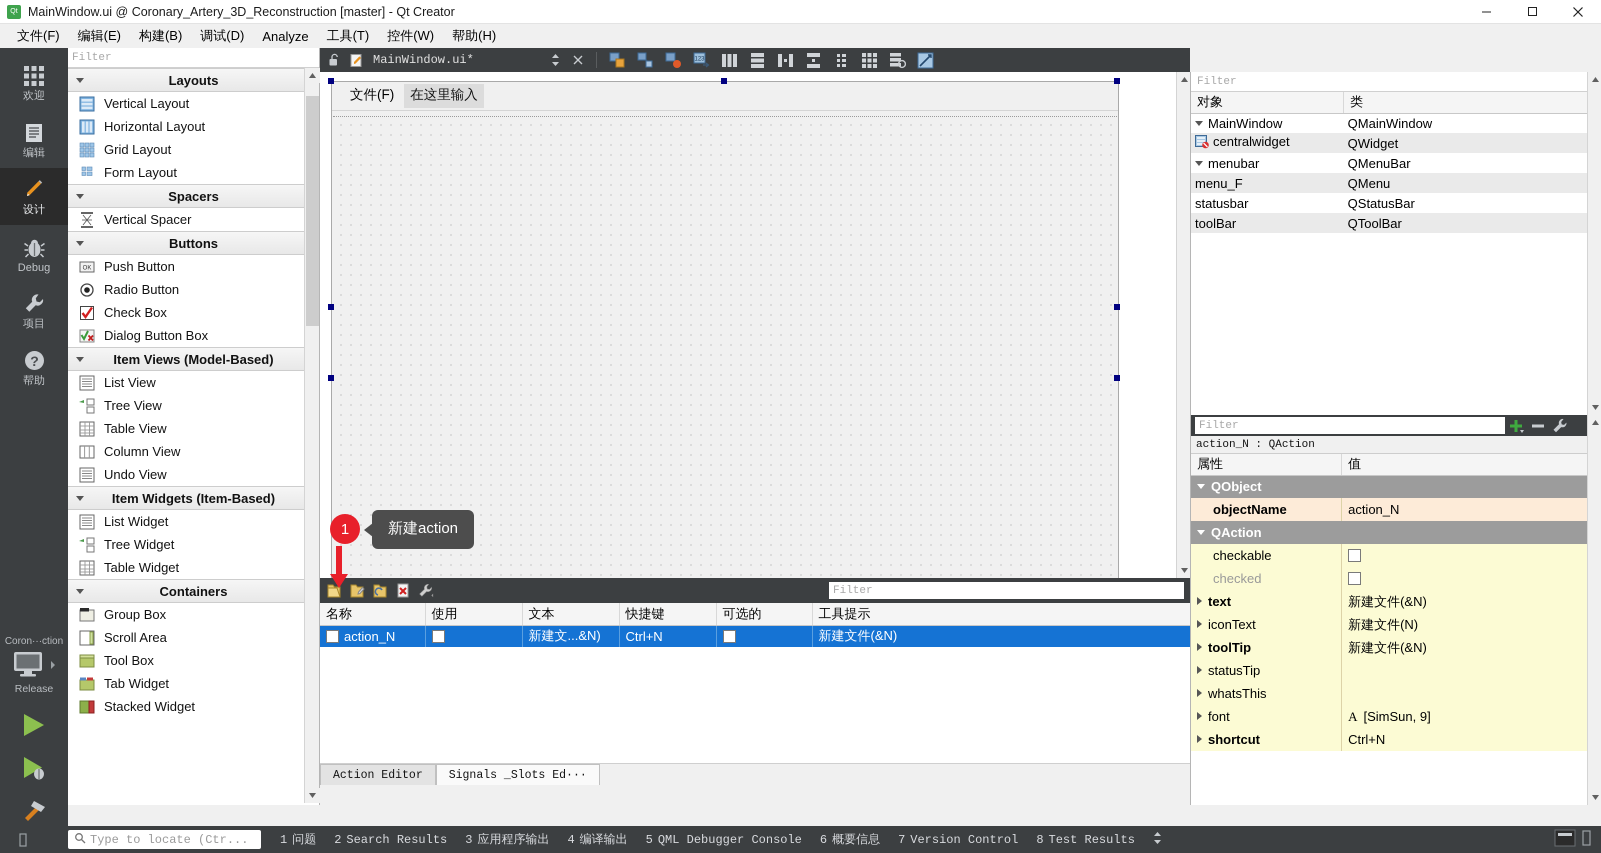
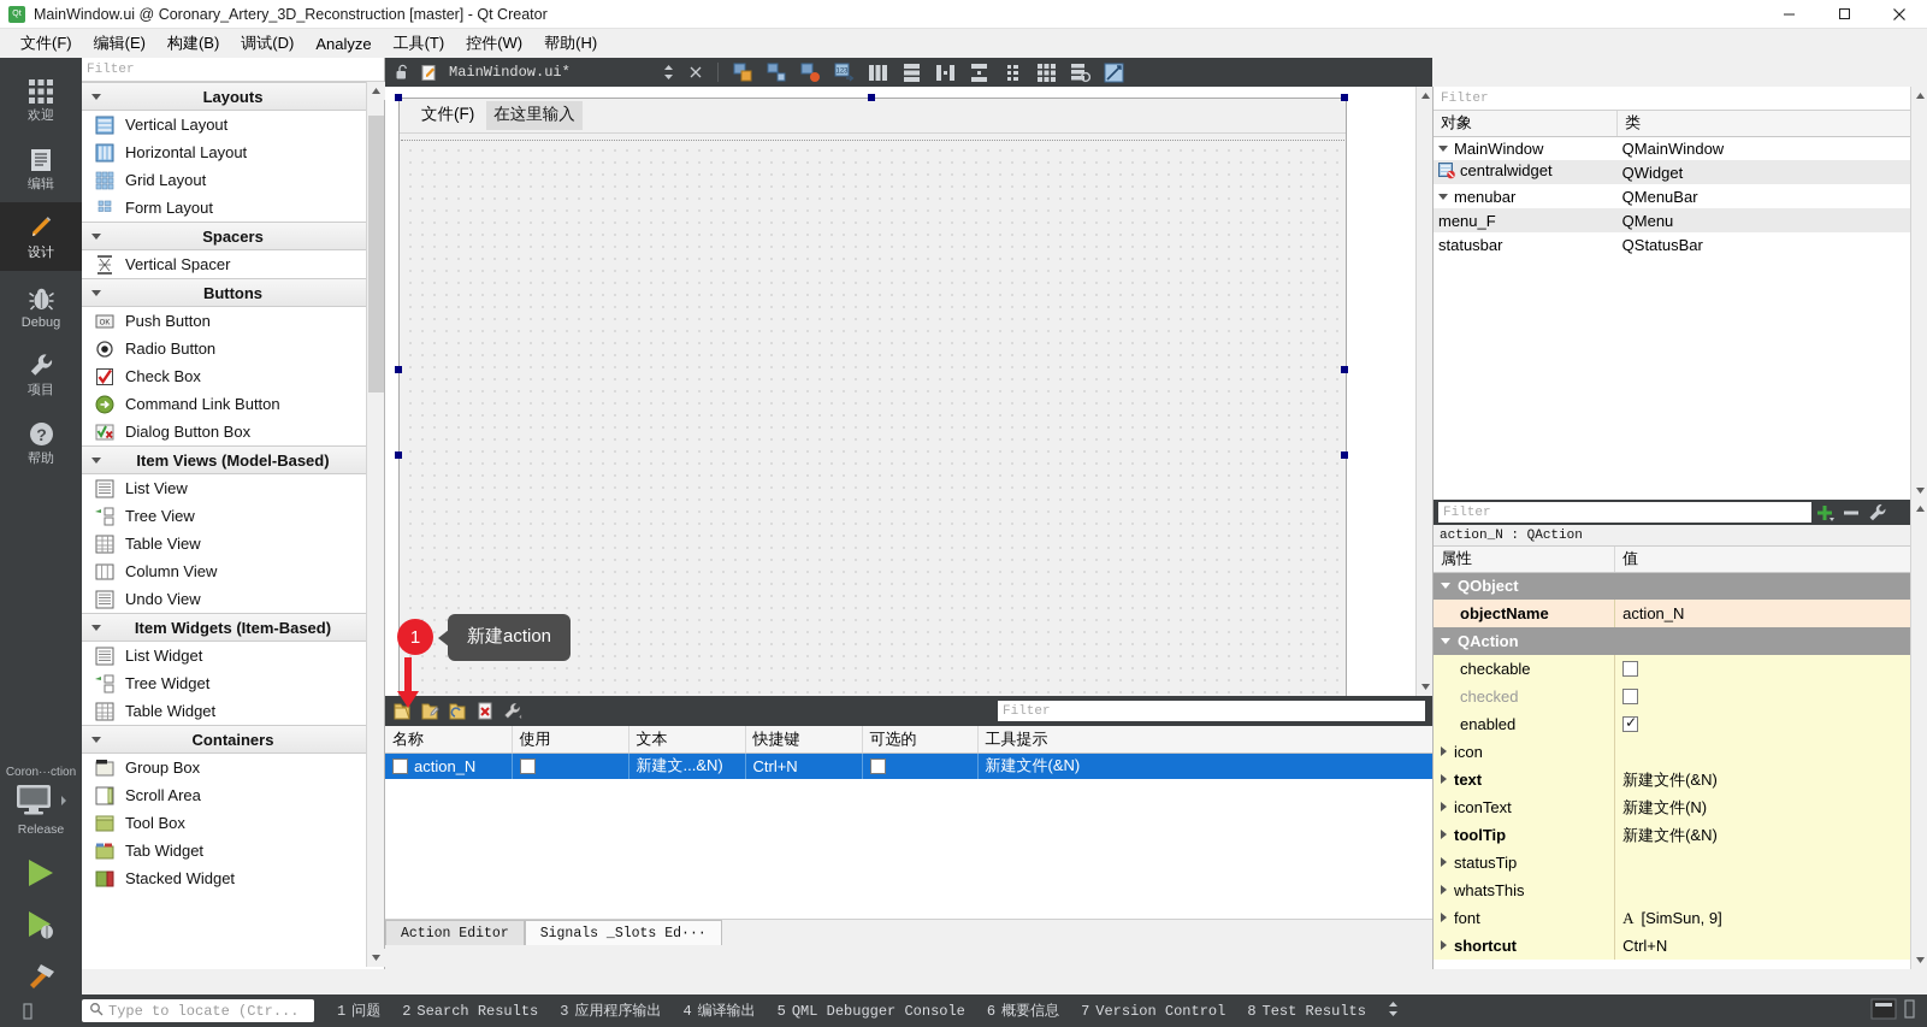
  MainWindow.ui @ Coronary_Artery_3D_Reconstruction [master] - Qt Creator
  文件(F)
  编辑(E)
  构建(B)
  调试(D)
  Analyze
  工具(T)
  控件(W)
  帮助(H)
  欢迎
  编辑
  设计
  Debug
  项目
  ?
  帮助
  Coron···ction
  Release
  Filter
  Layouts
  Vertical Layout
  Horizontal Layout
  Grid Layout
  Form Layout
  Spacers
  Vertical Spacer
  Buttons
  Push Button
  Radio Button
  Check Box
+ Command Link Button
  Dialog Button Box
  Item Views (Model-Based)
  List View
  Tree View
  Table View
  Column View
  Undo View
  Item Widgets (Item-Based)
  List Widget
  Tree Widget
  Table Widget
  Containers
  Group Box
  Scroll Area
  Tool Box
  Tab Widget
  Stacked Widget
  MainWindow.ui*
  文件(F)
  在这里输入
  1
  新建action
  Filter
  名称	使用	文本	快捷键	可选的	工具提示
  action_N		新建文...&N)	Ctrl+N		新建文件(&N)
  Action Editor
  Signals _Slots Ed···
  Filter
  对象	类
  MainWindow	QMainWindow
  centralwidget	QWidget
  menubar	QMenuBar
  menu_F	QMenu
  statusbar	QStatusBar
- toolBar	QToolBar
  Filter
  action_N : QAction
  属性	值
  QObject
  objectName	action_N
  QAction
  checkable
  checked
+ enabled
+ icon
  text	新建文件(&N)
  iconText	新建文件(N)
  toolTip	新建文件(&N)
  statusTip
  whatsThis
  font	A [SimSun, 9]
  shortcut	Ctrl+N
  Type to locate (Ctr...
  1 问题
  2 Search Results
  3 应用程序输出
  4 编译输出
  5 QML Debugger Console
  6 概要信息
  7 Version Control
  8 Test Results
